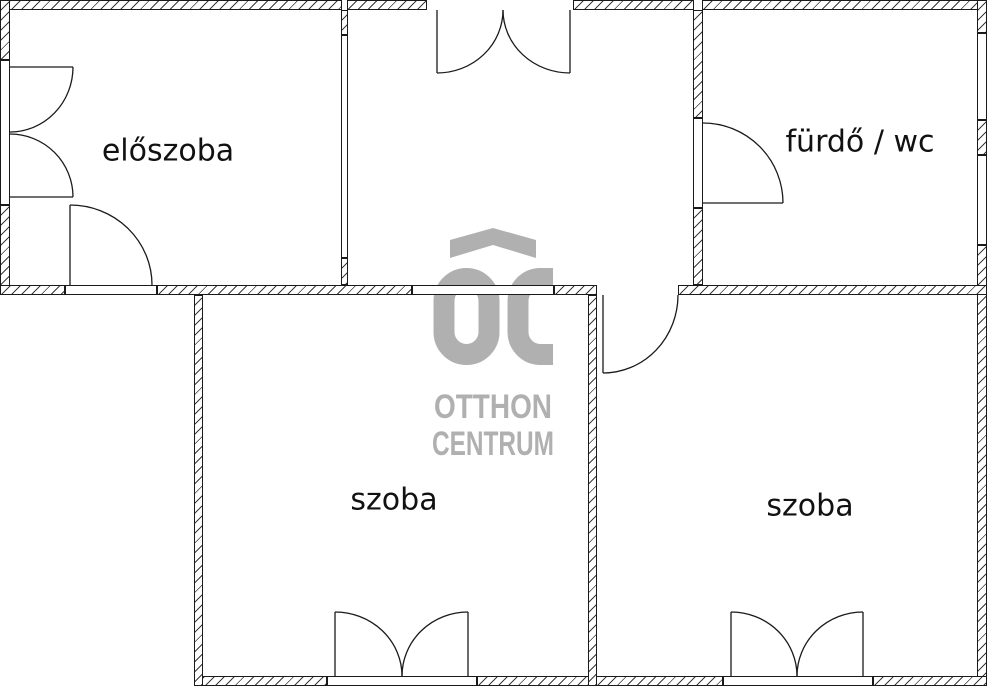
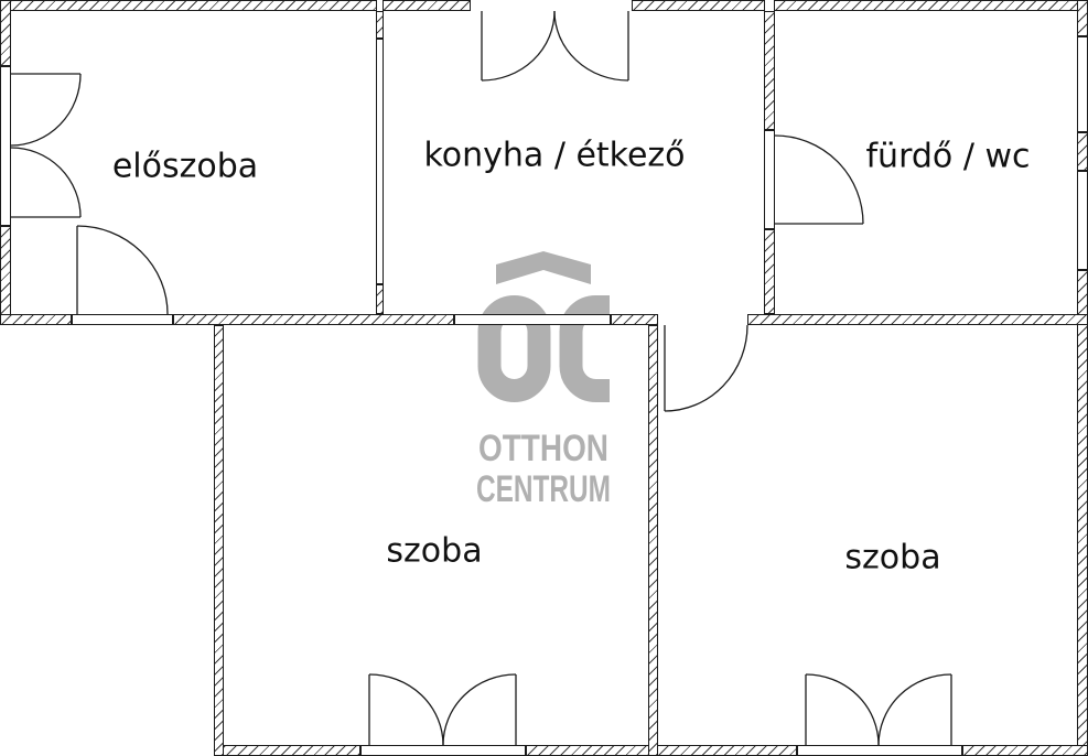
  OTTHON
  CENTRUM
  előszoba
+ konyha / étkező
  fürdő / wc
  szoba
  szoba
